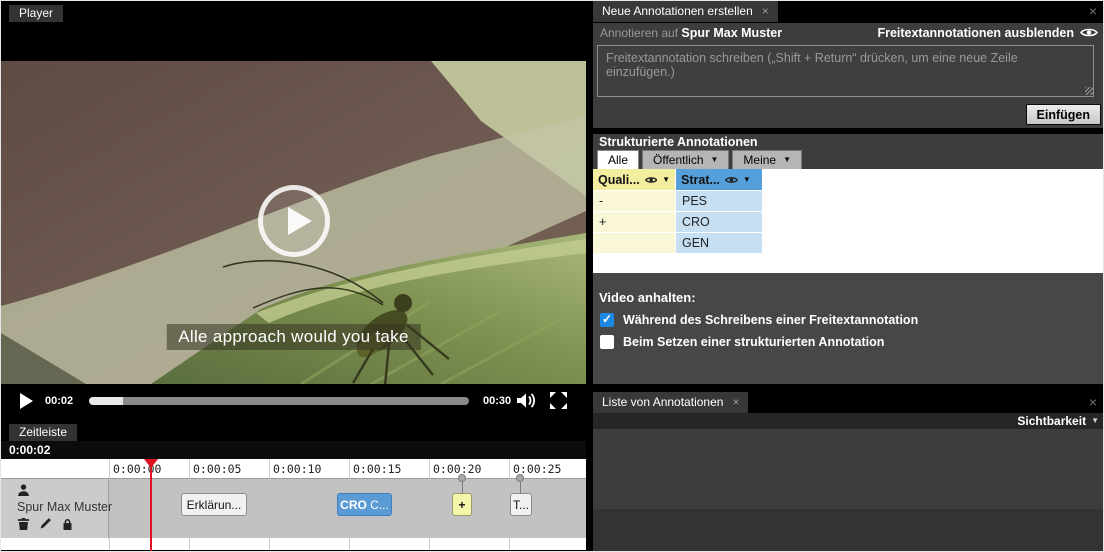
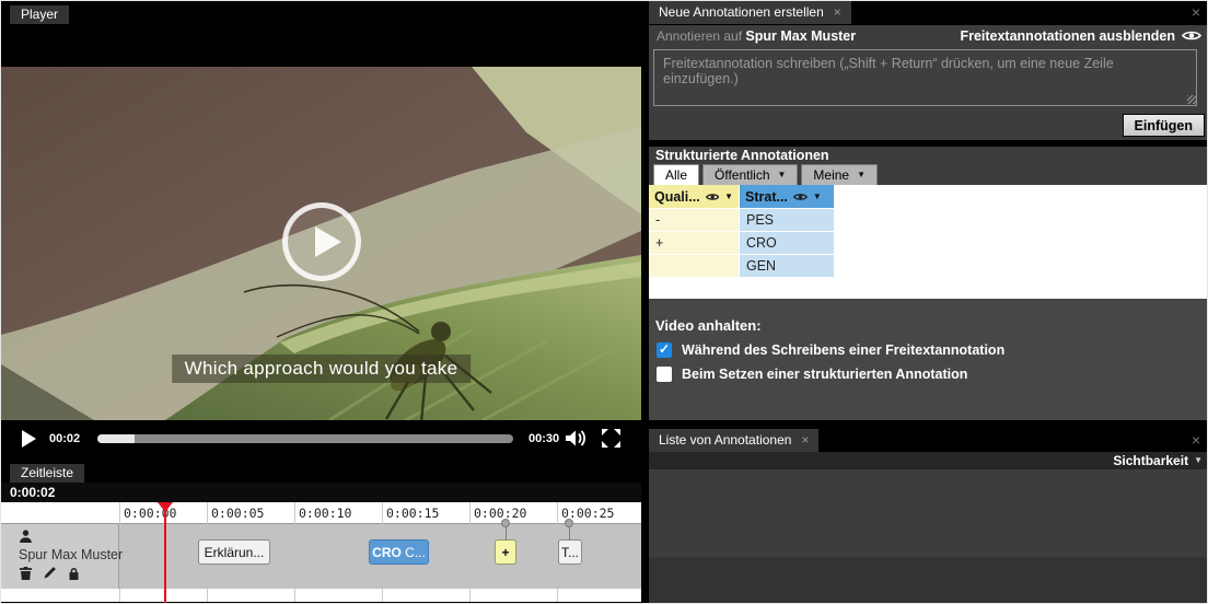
  Player
- Alle approach would you take
+ Which approach would you take
  00:02
  00:30
  Zeitleiste
  0:00:02
  0:00:0
  0:00:05
  0:00:10
  0:00:15
  0:00:20
  0:00:25
  Spur Max Muster
  Erklärun...
  CRO
  C...
  +
  T...
  Neue Annotationen erstellen ×
  ×
  Annotieren auf Spur Max Muster
  Freitextannotationen ausblenden
  Einfügen
  Strukturierte Annotationen
  Alle
  Öffentlich
  ▼
  Meine
  ▼
  Quali...
  ▼
  -
  +
  Strat...
  ▼
  PES
  CRO
  GEN
  Video anhalten:
  Während des Schreibens einer Freitextannotation
  Beim Setzen einer strukturierten Annotation
  Liste von Annotationen ×
  ×
  Sichtbarkeit
  ▼
